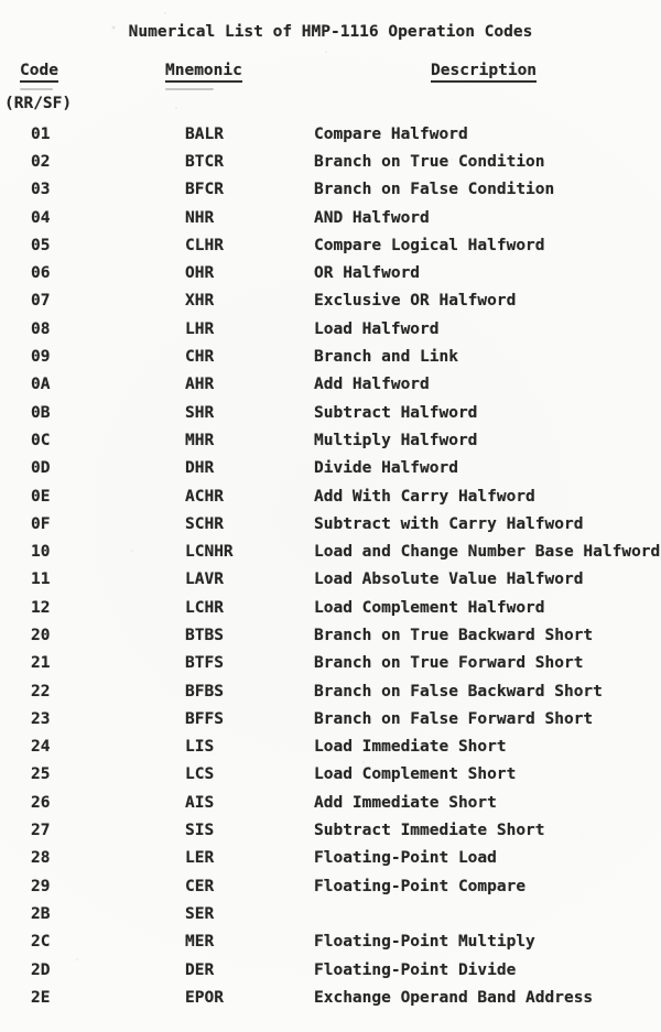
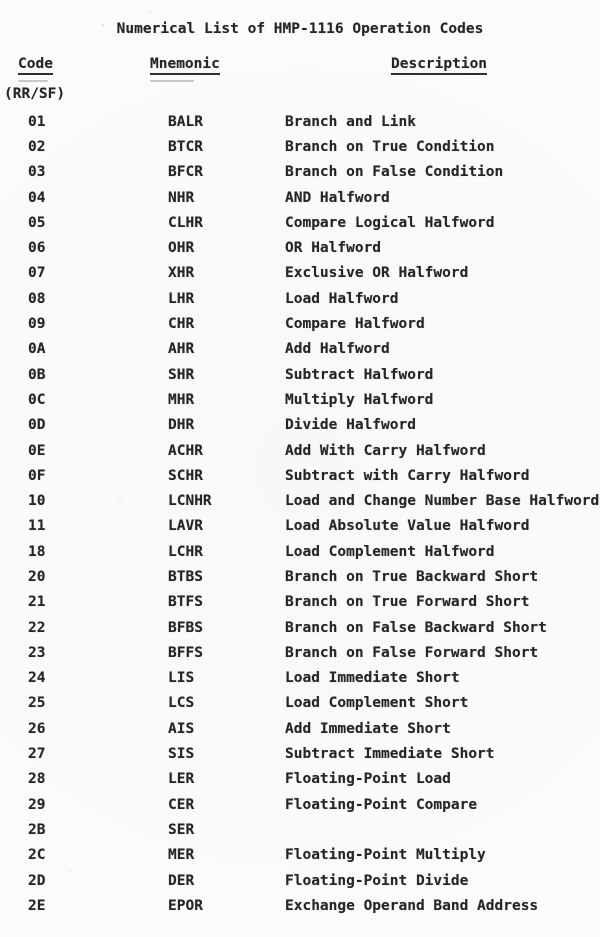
  Numerical List of HMP-1116 Operation Codes
  Code
  Mnemonic
  Description
  (RR/SF)
  01
  BALR
- Compare Halfword
+ Branch and Link
  02
  BTCR
  Branch on True Condition
  03
  BFCR
  Branch on False Condition
  04
  NHR
  AND Halfword
  05
  CLHR
  Compare Logical Halfword
  06
  OHR
  OR Halfword
  07
  XHR
  Exclusive OR Halfword
  08
  LHR
  Load Halfword
  09
  CHR
- Branch and Link
+ Compare Halfword
  0A
  AHR
  Add Halfword
  0B
  SHR
  Subtract Halfword
  0C
  MHR
  Multiply Halfword
  0D
  DHR
  Divide Halfword
  0E
  ACHR
  Add With Carry Halfword
  0F
  SCHR
  Subtract with Carry Halfword
  10
  LCNHR
  Load and Change Number Base Halfword
  11
  LAVR
  Load Absolute Value Halfword
- 12
+ 18
  LCHR
  Load Complement Halfword
  20
  BTBS
  Branch on True Backward Short
  21
  BTFS
  Branch on True Forward Short
  22
  BFBS
  Branch on False Backward Short
  23
  BFFS
  Branch on False Forward Short
  24
  LIS
  Load Immediate Short
  25
  LCS
  Load Complement Short
  26
  AIS
  Add Immediate Short
  27
  SIS
  Subtract Immediate Short
  28
  LER
  Floating-Point Load
  29
  CER
  Floating-Point Compare
  2B
  SER
  2C
  MER
  Floating-Point Multiply
  2D
  DER
  Floating-Point Divide
  2E
  EPOR
  Exchange Operand Band Address
